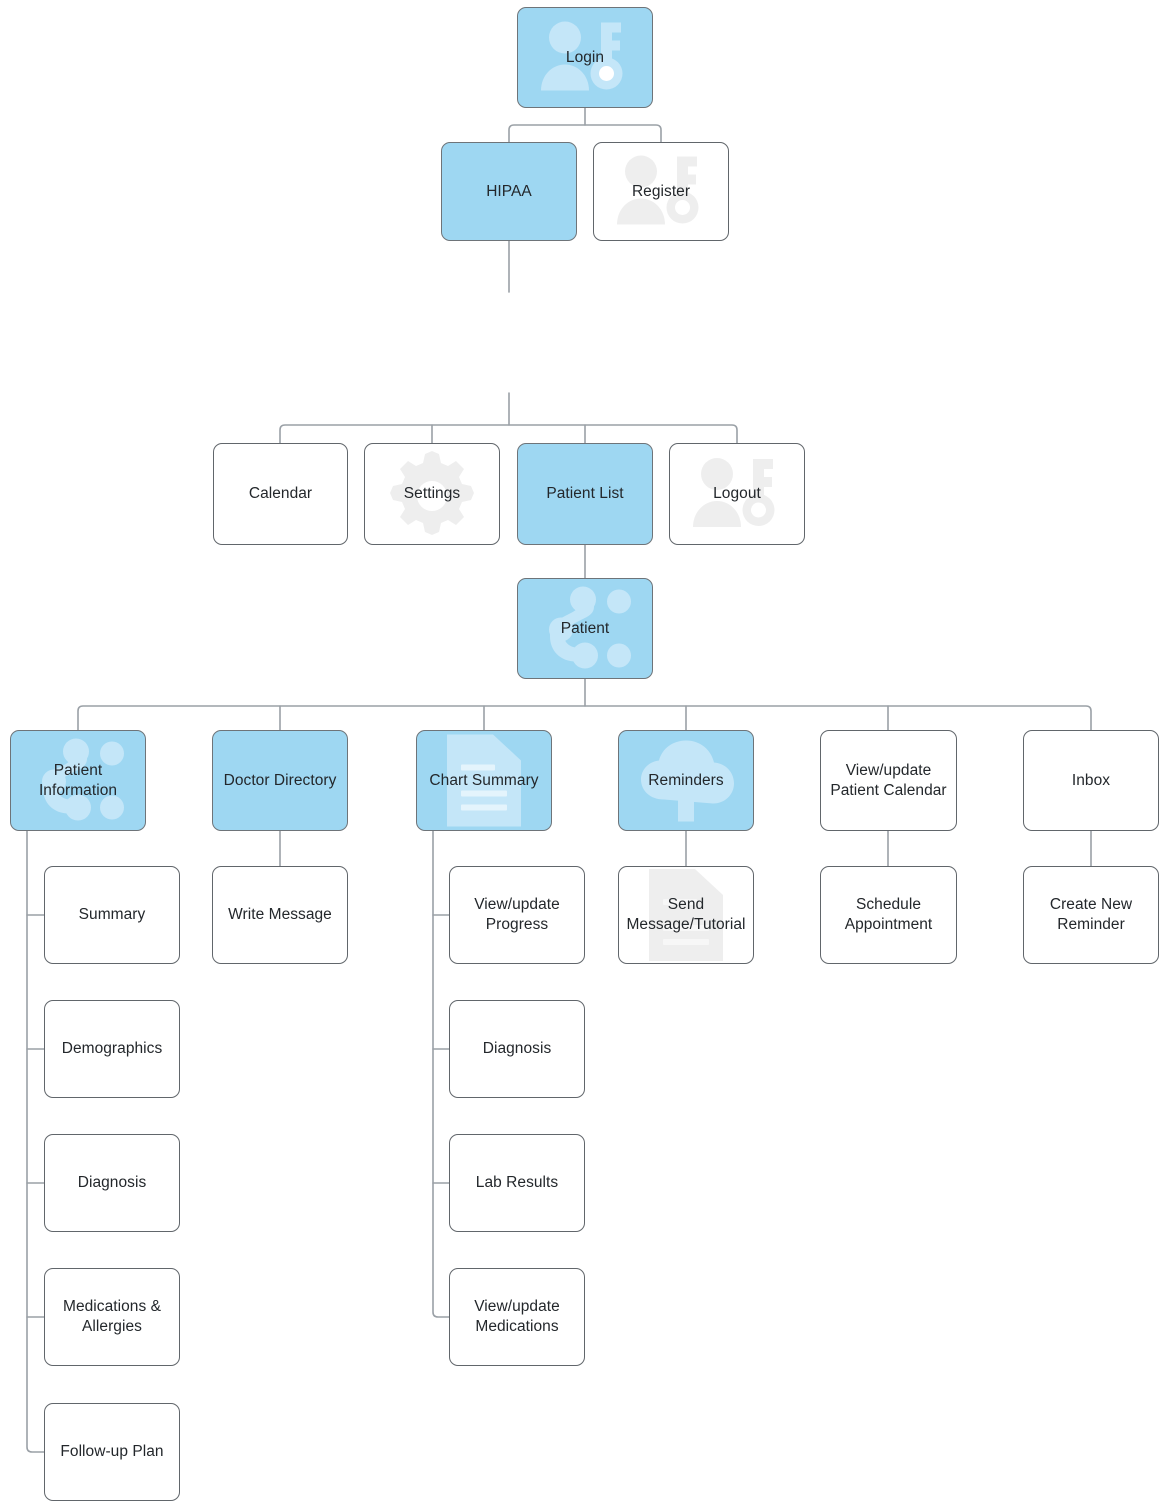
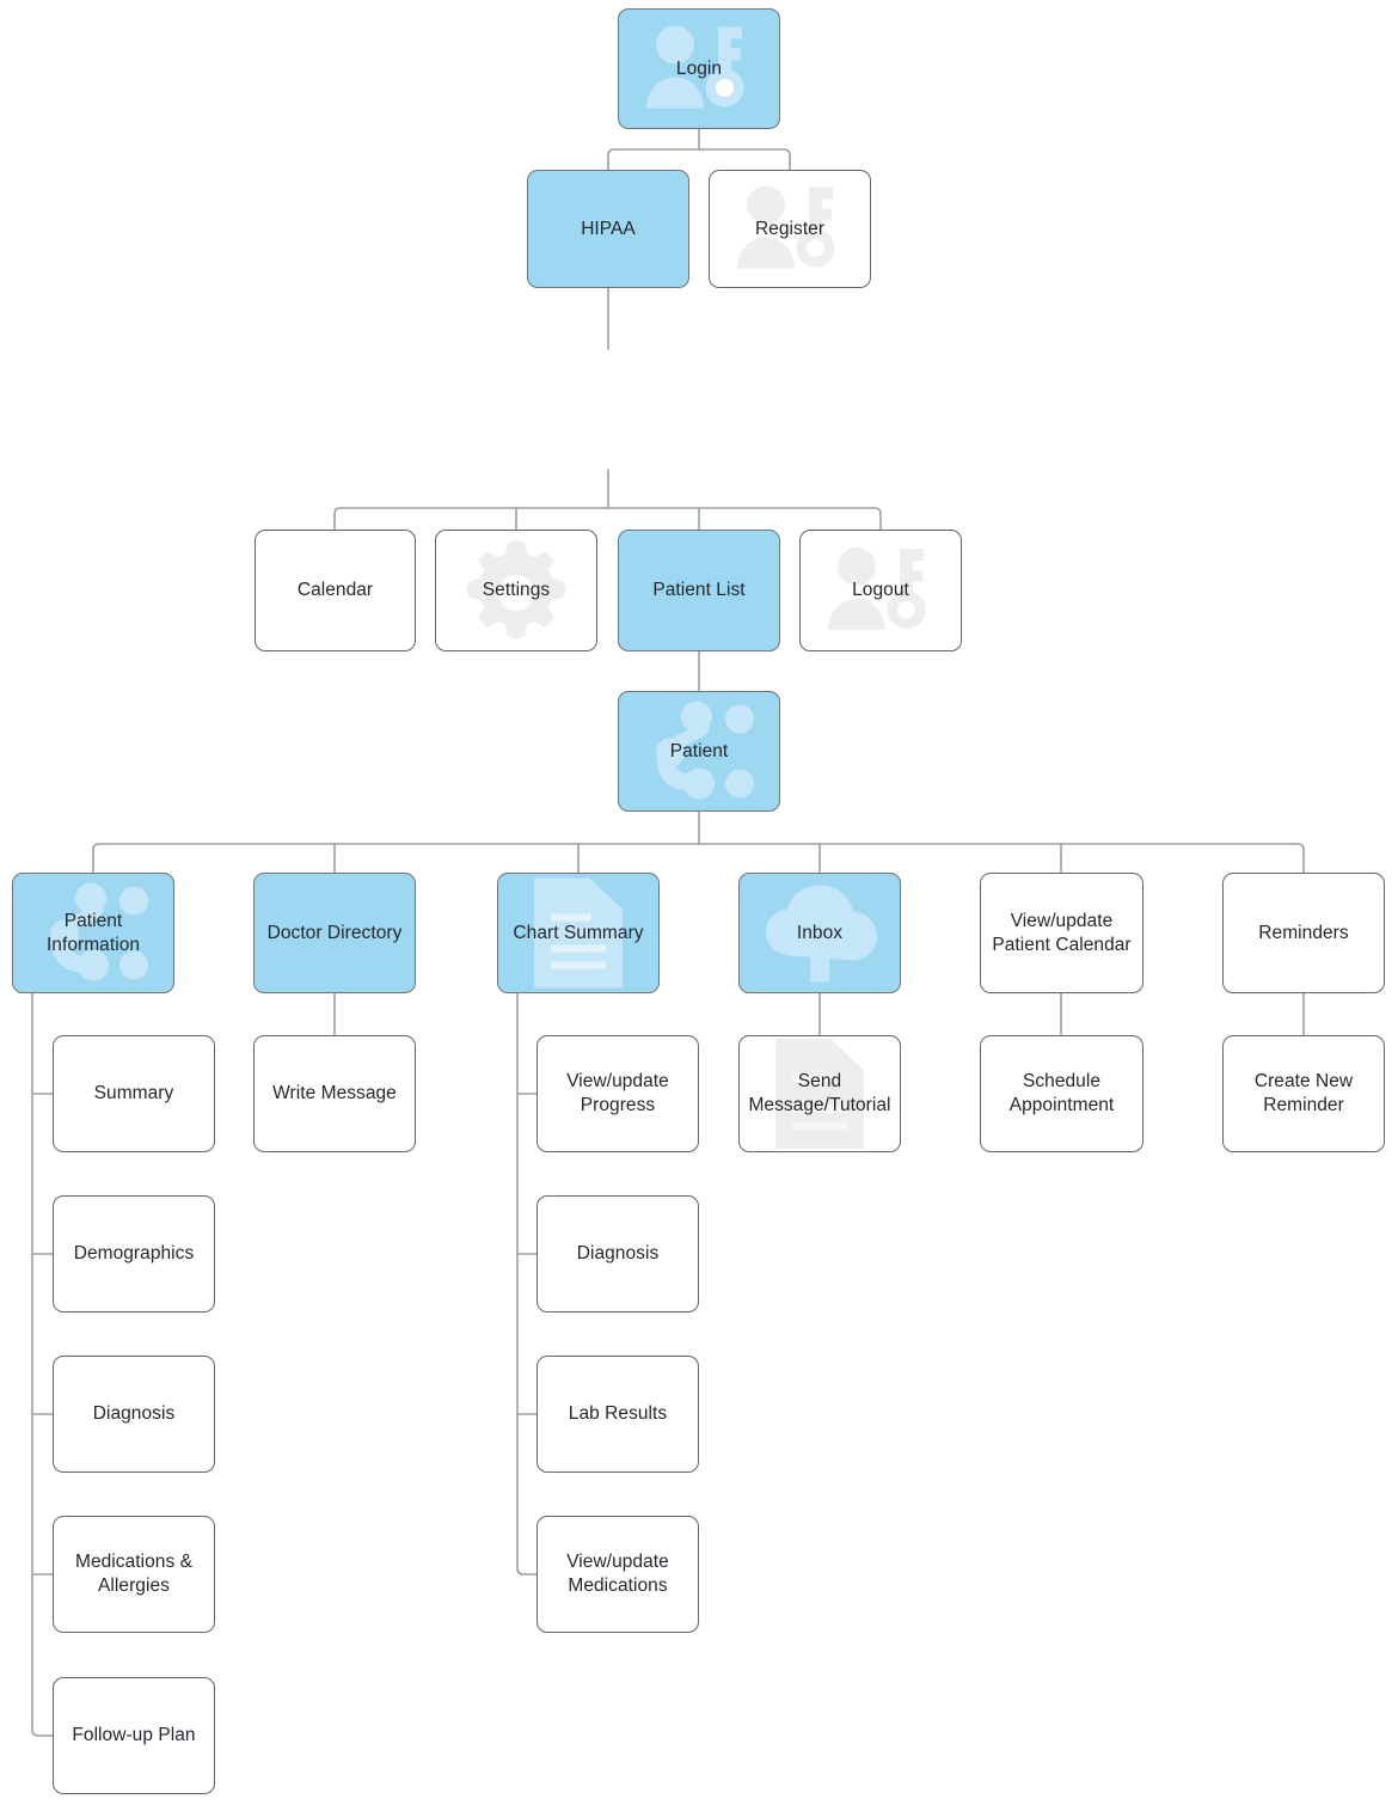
  Login
  HIPAA
  Register
  Calendar
  Settings
  Patient List
  Logout
  Patient
  Patient
  Information
  Doctor Directory
  Chart Summary
- Reminders
+ Inbox
  View/update
  Patient Calendar
- Inbox
+ Reminders
  Summary
  Write Message
  View/update
  Progress
  Send
  Message/Tutorial
  Schedule
  Appointment
  Create New
  Reminder
  Demographics
  Diagnosis
  Medications &
  Allergies
  Follow-up Plan
  Diagnosis
  Lab Results
  View/update
  Medications
